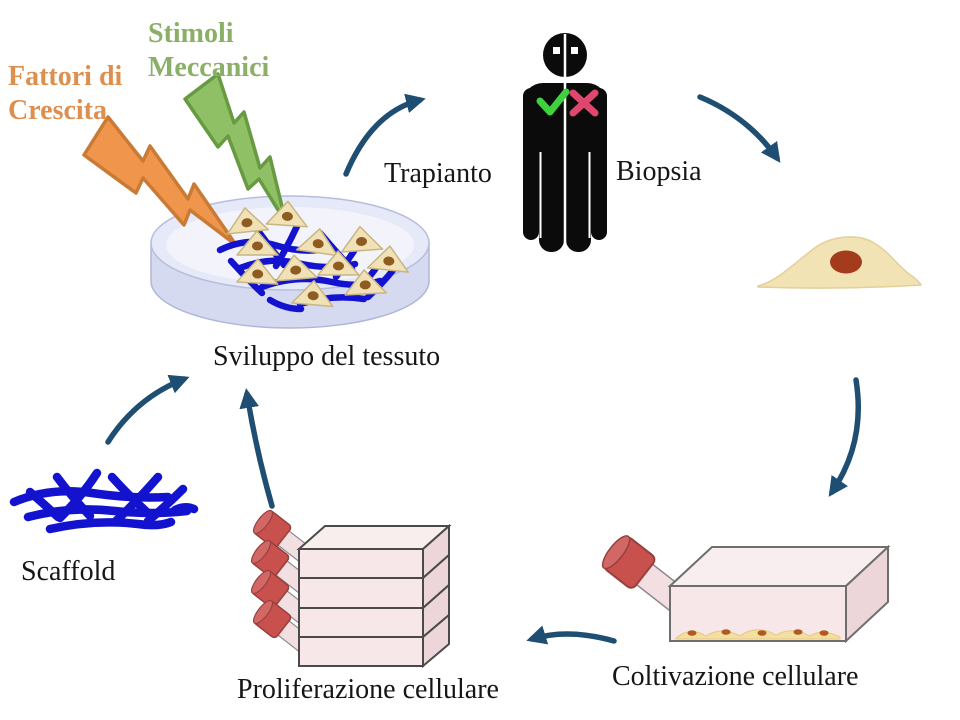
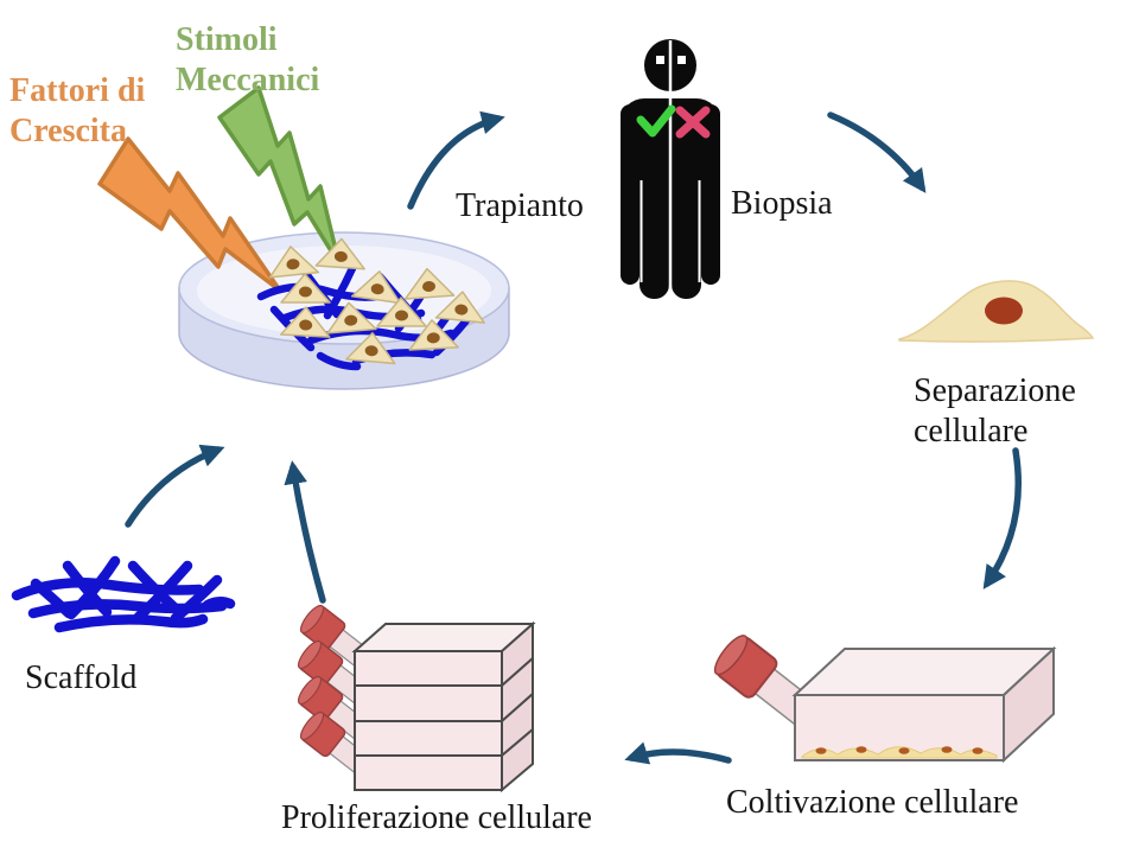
  Fattori di
  Crescita
  Stimoli
  Meccanici
- Sviluppo del tessuto
  Trapianto
  Biopsia
+ Separazione
+ cellulare
  Coltivazione cellulare
  Proliferazione cellulare
  Scaffold
